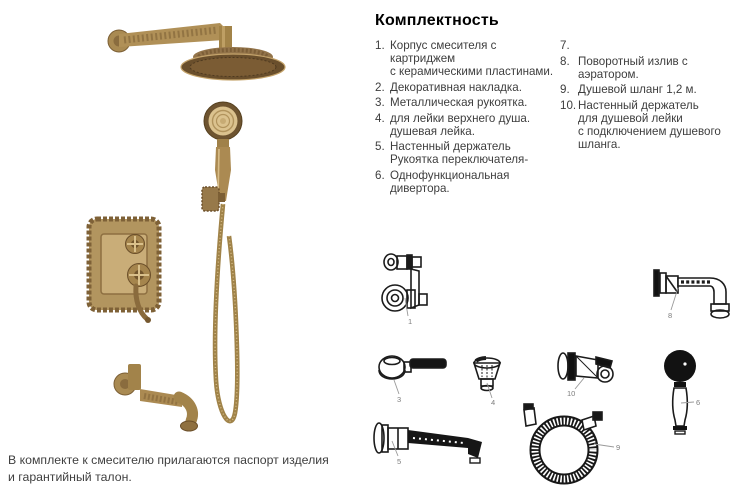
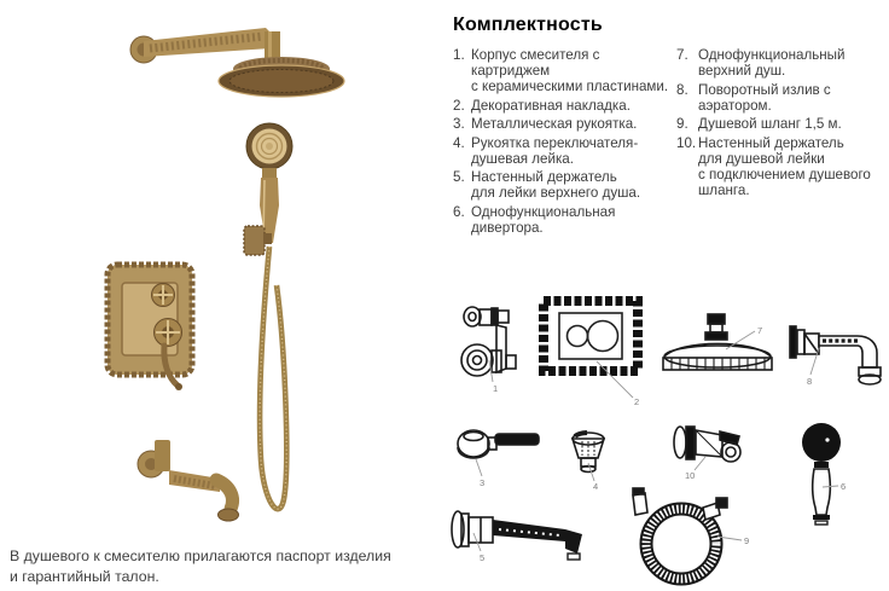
- В комплекте к смесителю прилагаются паспорт изделия
+ В душевого к смесителю прилагаются паспорт изделия
  и гарантийный талон.
  Комплектность
  1.
  Корпус смесителя с картриджем
  с керамическими пластинами.
  2.
  Декоративная накладка.
  3.
  Металлическая рукоятка.
  4.
- для лейки верхнего душа.
+ Рукоятка переключателя-
  душевая лейка.
  5.
  Настенный держатель
- Рукоятка переключателя-
+ для лейки верхнего душа.
  6.
  Однофункциональная
  дивертора.
  7.
+ Однофункциональный
+ верхний душ.
  8.
  Поворотный излив с аэратором.
  9.
- Душевой шланг 1,2 м.
+ Душевой шланг 1,5 м.
  10.
  Настенный держатель
  для душевой лейки
  с подключением душевого
  шланга.
  1
+ 2
+ 7
  8
  3
  4
  10
  6
  5
  9
